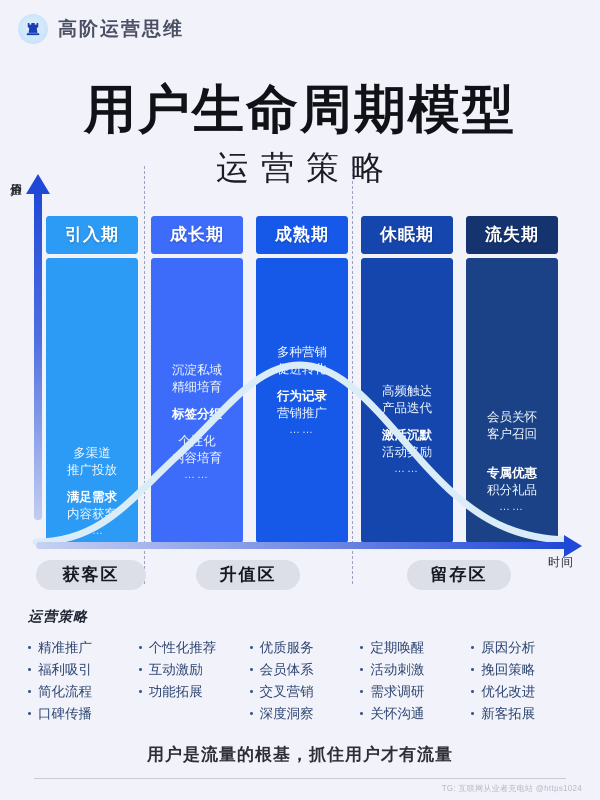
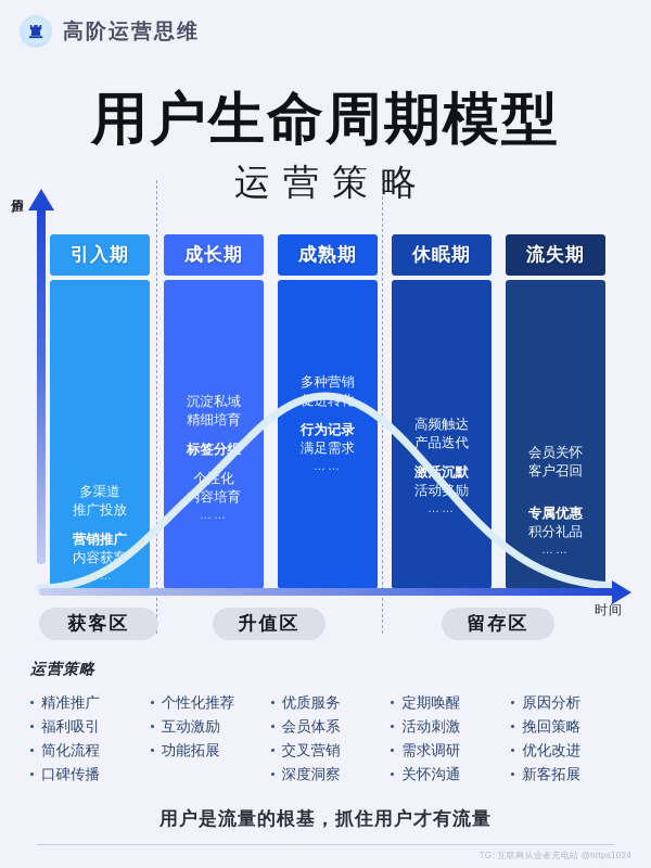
  高阶运营思维
  用户生命周期模型
  运营策略
  引入期
  多渠道
  推广投放
- 满足需求
+ 营销推广
  内容获
  成长期
  沉淀私域
  精细培育
  标签分
  容培育
  ……
  成熟期
  多种营销
  行为记录
- 营销推广
+ 满足需求
  ……
  休眠期
  高频触达
  产品迭代
  激沉默
  活动励
  ……
  流失期
  会员关怀
  客户召回
  专属优惠
  积分礼品
  ……
  时间
  获客区
  升值区
  留存区
  运营策略
  精准推广
  福利吸引
  简化流程
  口碑传播
  个性化推荐
  互动激励
  功能拓展
  优质服务
  会员体系
  交叉营销
  深度洞察
  定期唤醒
  活动刺激
  需求调研
  关怀沟通
  原因分析
  挽回策略
  优化改进
  新客拓展
  用户是流量的根基，抓住用户才有流量
  TG: 互联网从业者充电站 @https1024
